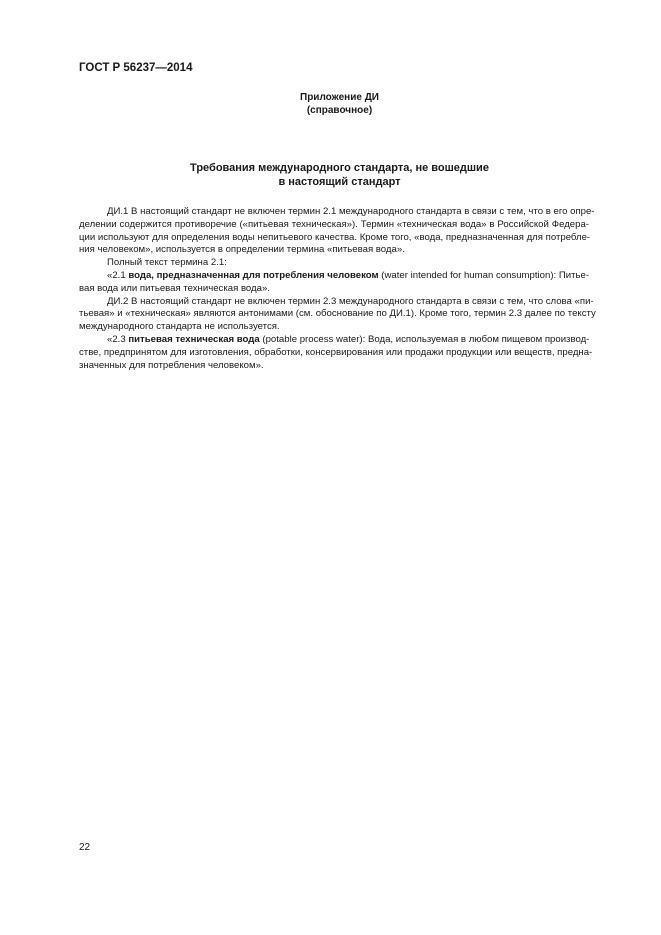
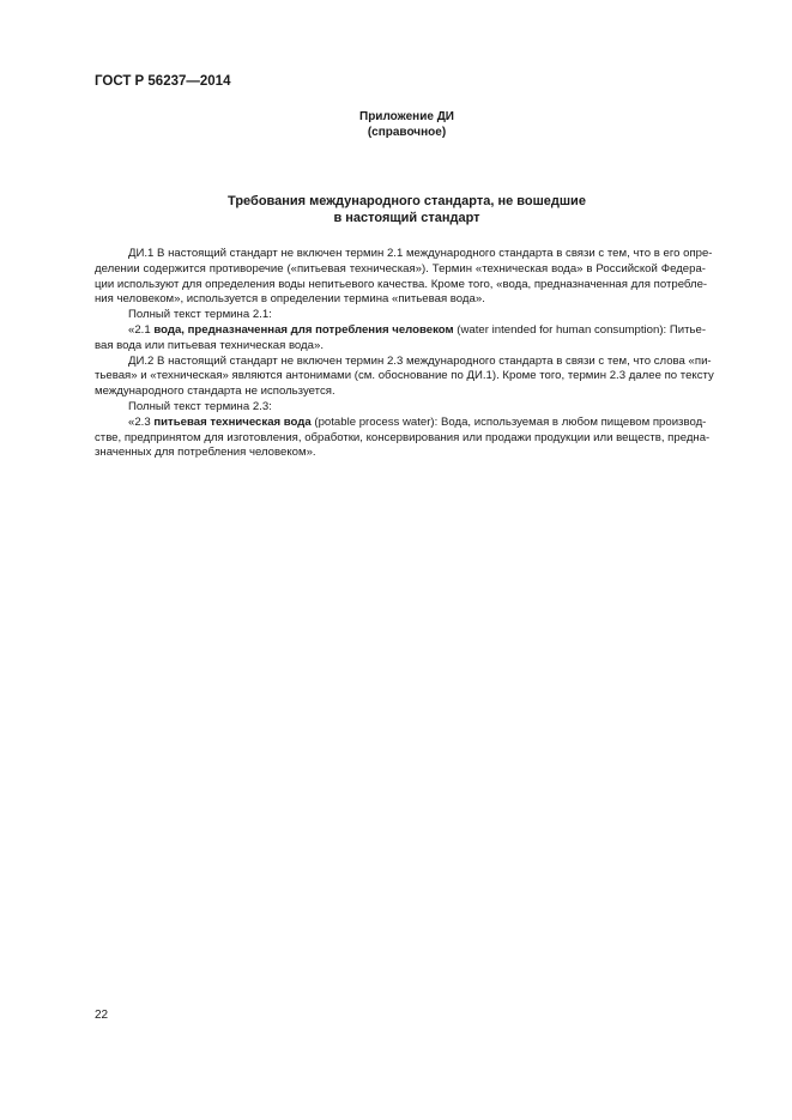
  ГОСТ Р 56237—2014
  Приложение ДИ
  (справочное)
  Требования международного стандарта, не вошедшие
  в настоящий стандарт
  ДИ.1 В настоящий стандарт не включен термин 2.1 международного стандарта в связи с тем, что в его опре-
  делении содержится противоречие («питьевая техническая»). Термин «техническая вода» в Российской Федера-
  ции используют для определения воды непитьевого качества. Кроме того, «вода, предназначенная для потребле-
  ния человеком», используется в определении термина «питьевая вода».
  Полный текст термина 2.1:
  «2.1 вода, предназначенная для потребления человеком (water intended for human consumption): Питье-
  вая вода или питьевая техническая вода».
  ДИ.2 В настоящий стандарт не включен термин 2.3 международного стандарта в связи с тем, что слова «пи-
  тьевая» и «техническая» являются антонимами (см. обоснование по ДИ.1). Кроме того, термин 2.3 далее по тексту
  международного стандарта не используется.
+ Полный текст термина 2.3:
  «2.3 питьевая техническая вода (potable process water): Вода, используемая в любом пищевом производ-
  стве, предпринятом для изготовления, обработки, консервирования или продажи продукции или веществ, предна-
  значенных для потребления человеком».
  22
